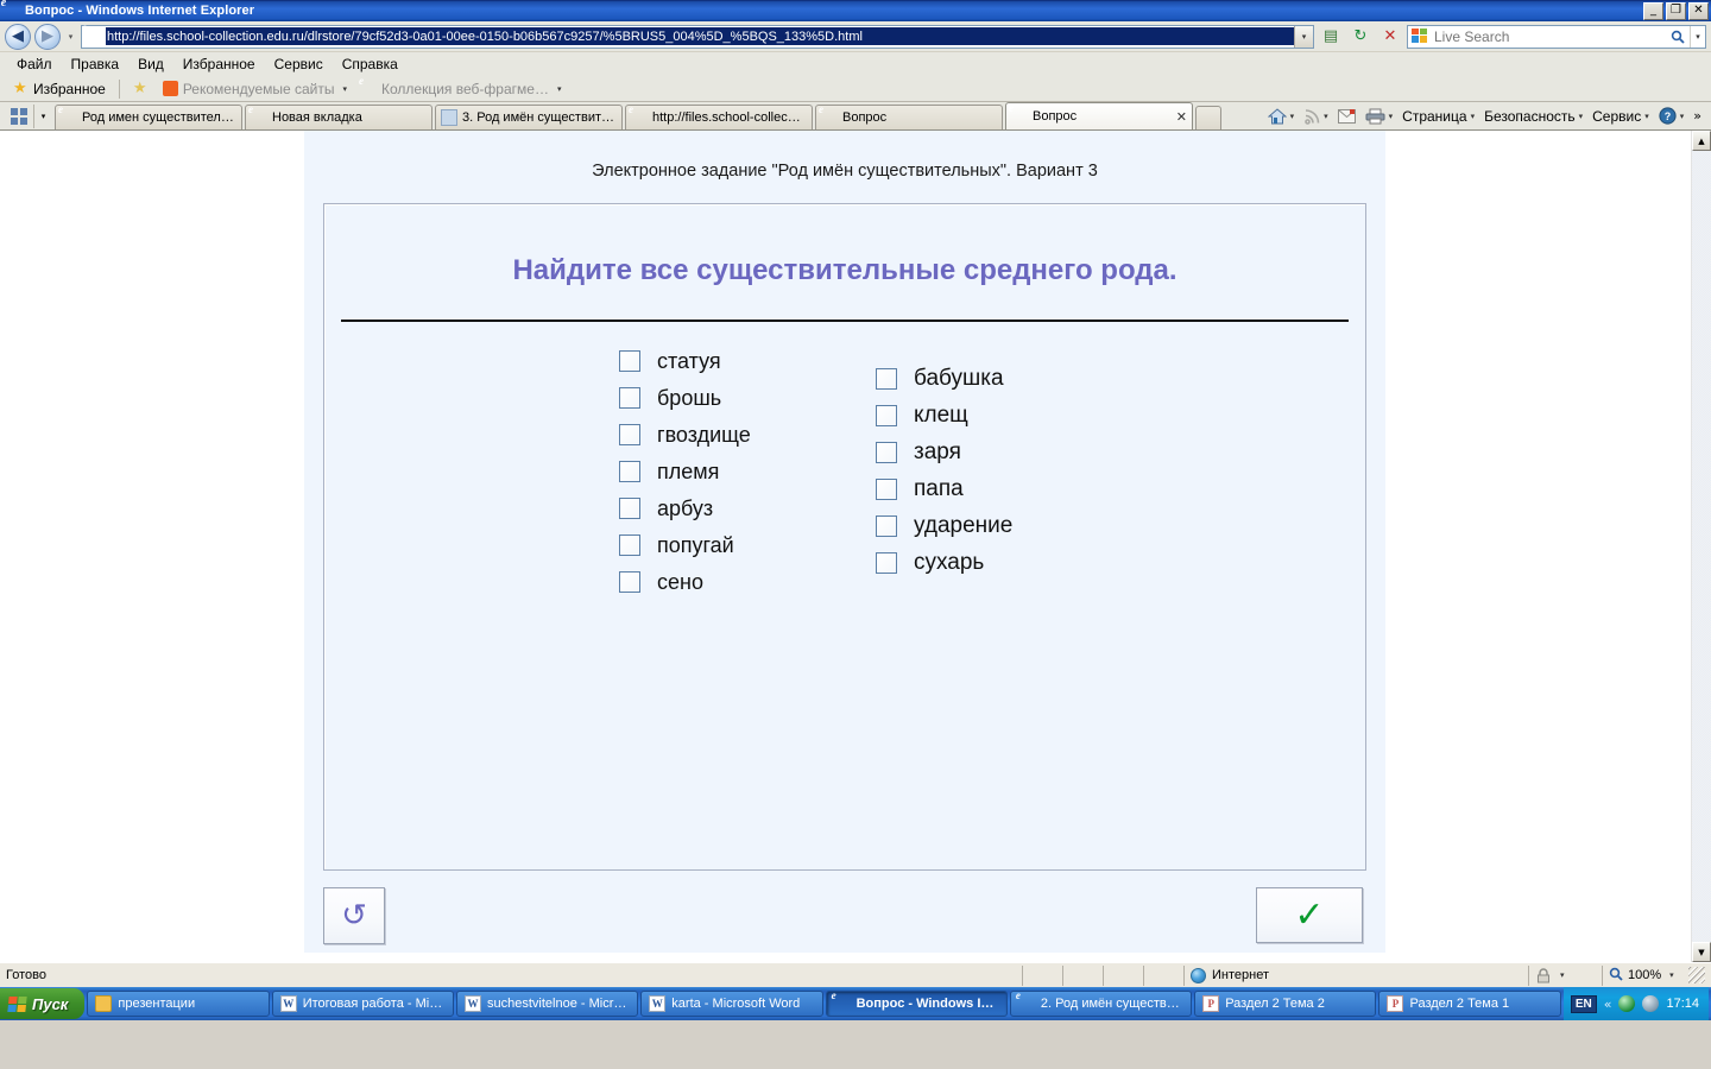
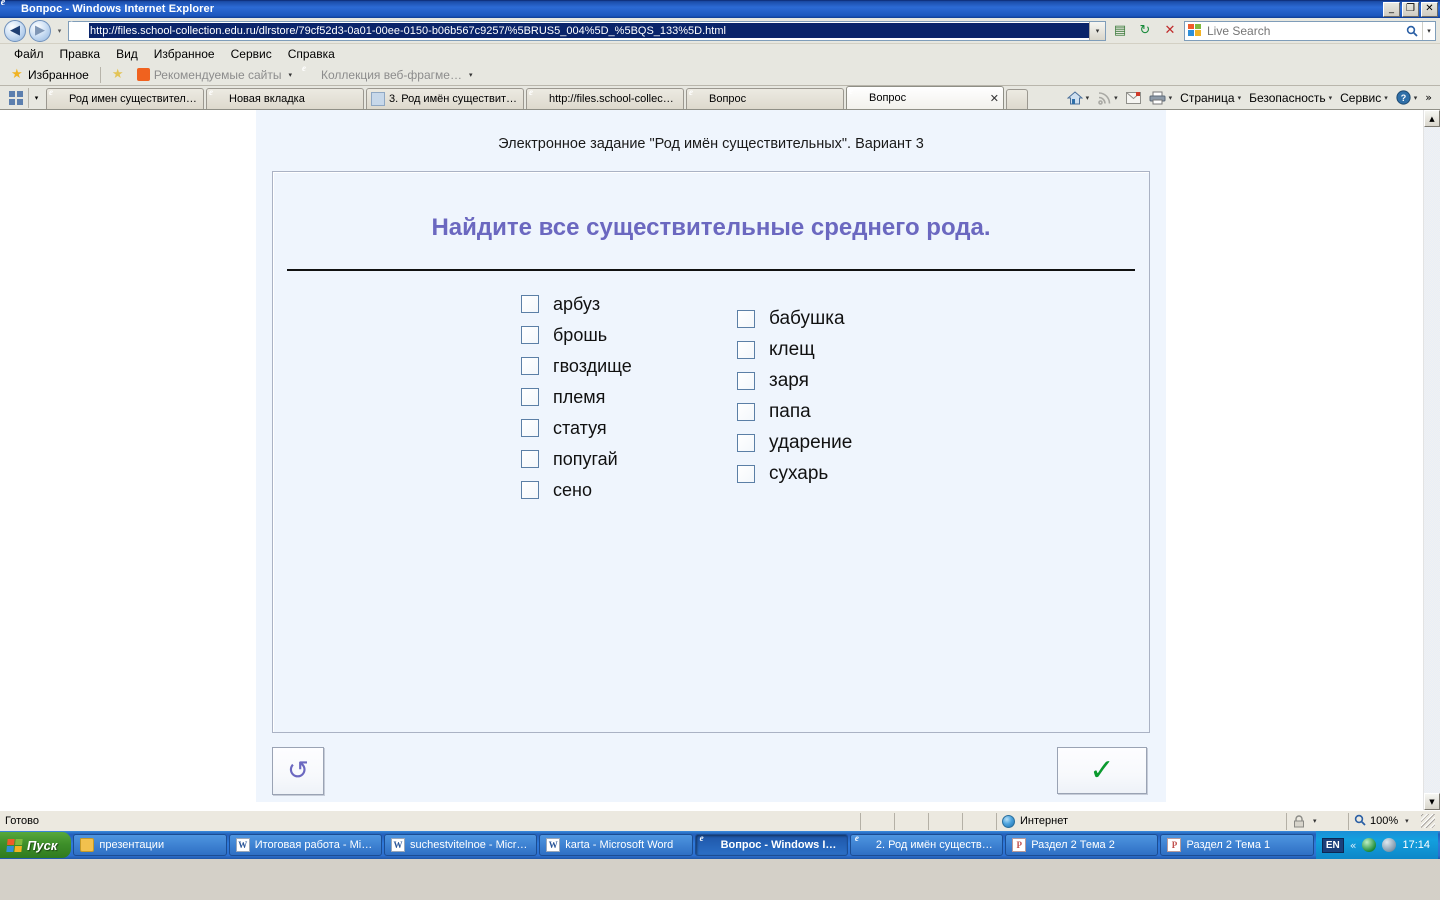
  Вопрос - Windows Internet Explorer
  _
  ❐
  ✕
  ◀
  ▶
  http://files.school-collection.edu.ru/dlrstore/79cf52d3-0a01-00ee-0150-b06b567c9257/%5BRUS5_004%5D_%5BQS_133%5D.html
  ▤
  ↻
  ✕
  Live Search
  Файл
  Правка
  Вид
  Избранное
  Сервис
  Справка
  ★
  Избранное
  ★
  Рекомендуемые сайты
  ▾
  Коллекция веб-фрагме…
  ▾
  Род имен существител…
  Новая вкладка
  3. Род имён существит…
  http://files.school-collec…
  Вопрос
  Вопрос
  ✕
  ▾
  ▾
  ▾
  Страница
  ▾
  Безопасность
  ▾
  Сервис
  ▾
  ?
  ▾
  »
  Электронное задание "Род имён существительных". Вариант 3
  Найдите все существительные среднего рода.
- статуя
+ арбуз
  брошь
  гвоздище
  племя
- арбуз
+ статуя
  попугай
  сено
  бабушка
  клещ
  заря
  папа
  ударение
  сухарь
  ↺
  ✓
  ▲
  ▼
  Готово
  Интернет
  ▾
  100%
  ▾
  Пуск
  презентации
  W
  Итоговая работа - Mic…
  W
  suchestvitelnoe - Micro…
  W
  karta - Microsoft Word
  Вопрос - Windows I…
  2. Род имён существи…
  P
  Раздел 2 Тема 2
  P
  Раздел 2 Тема 1
  EN
  «
  17:14
